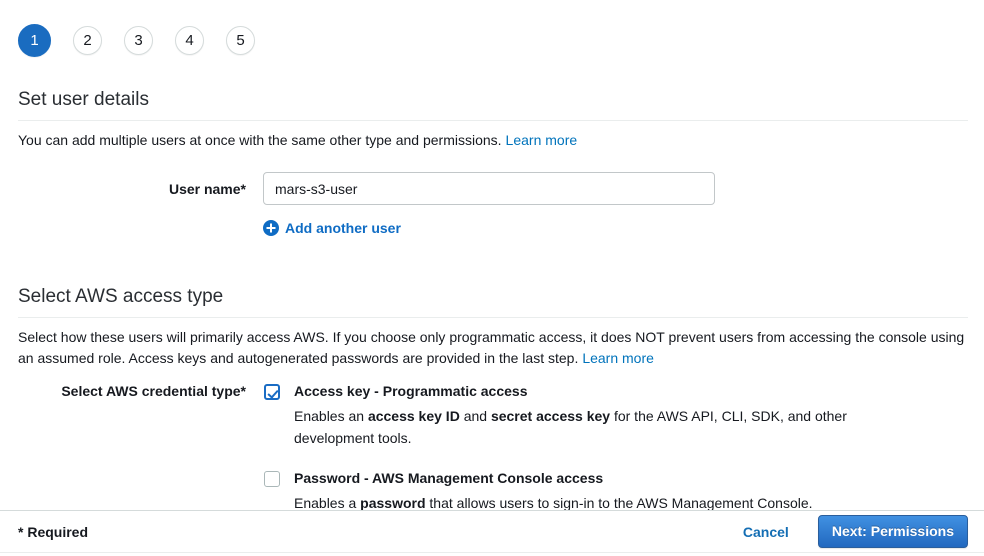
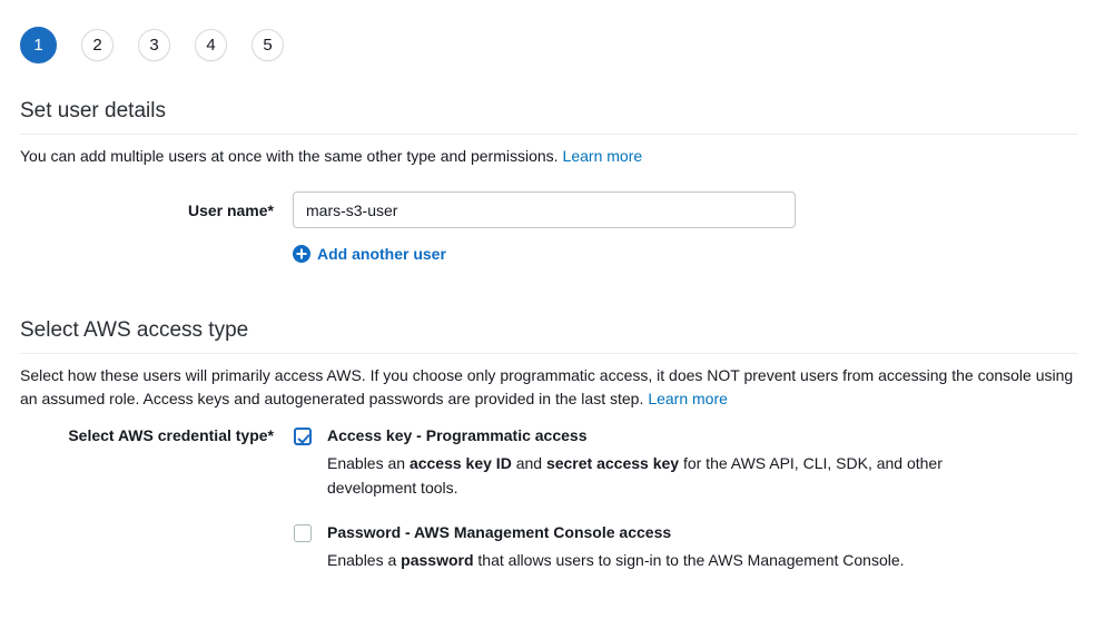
  1
  2
  3
  4
  5
  Set user details
  You can add multiple users at once with the same other type and permissions. Learn more
  User name*
  mars-s3-user
  Add another user
  Select AWS access type
  Select how these users will primarily access AWS. If you choose only programmatic access, it does NOT prevent users from accessing the console using an assumed role. Access keys and autogenerated passwords are provided in the last step. Learn more
  Select AWS credential type*
  Access key - Programmatic access
  Enables an access key ID and secret access key for the AWS API, CLI, SDK, and other development tools.
  Password - AWS Management Console access
  Enables a password that allows users to sign-in to the AWS Management Console.
- * Required
- Cancel
- Next: Permissions
